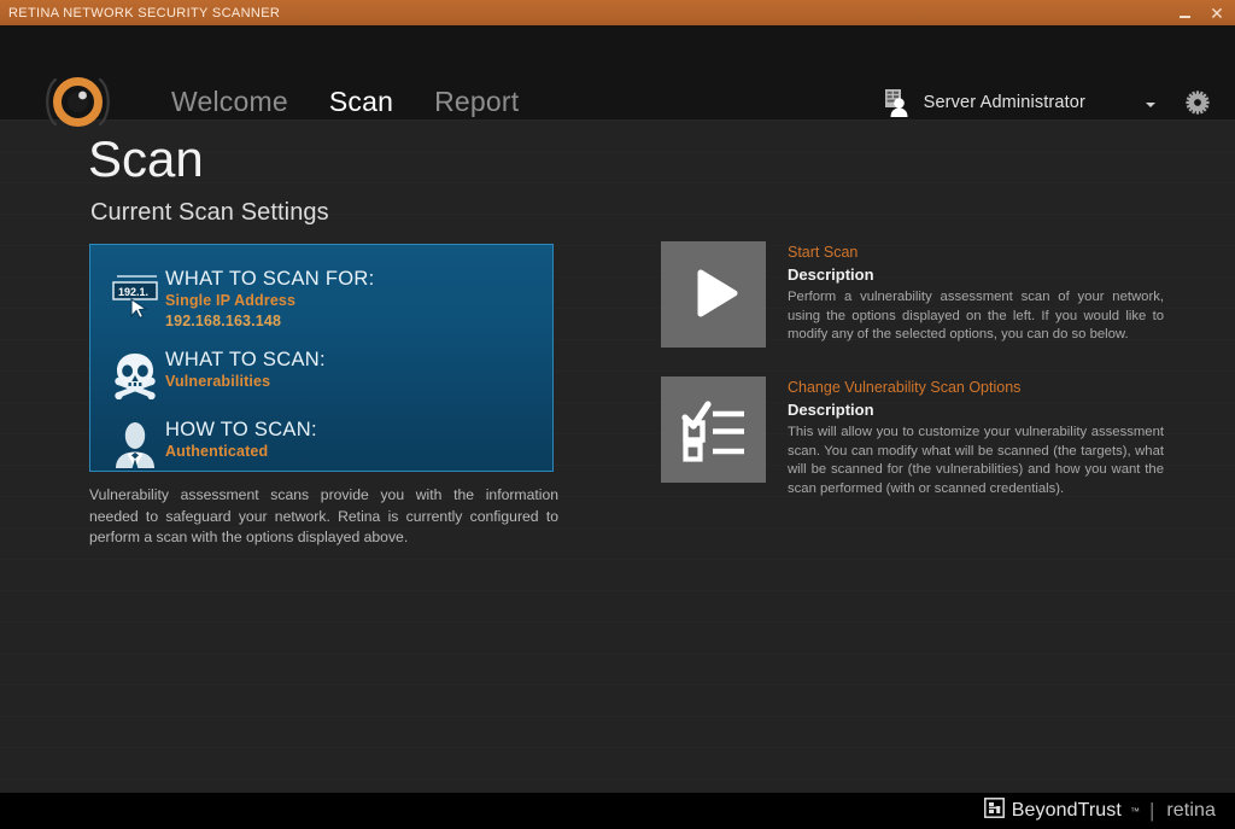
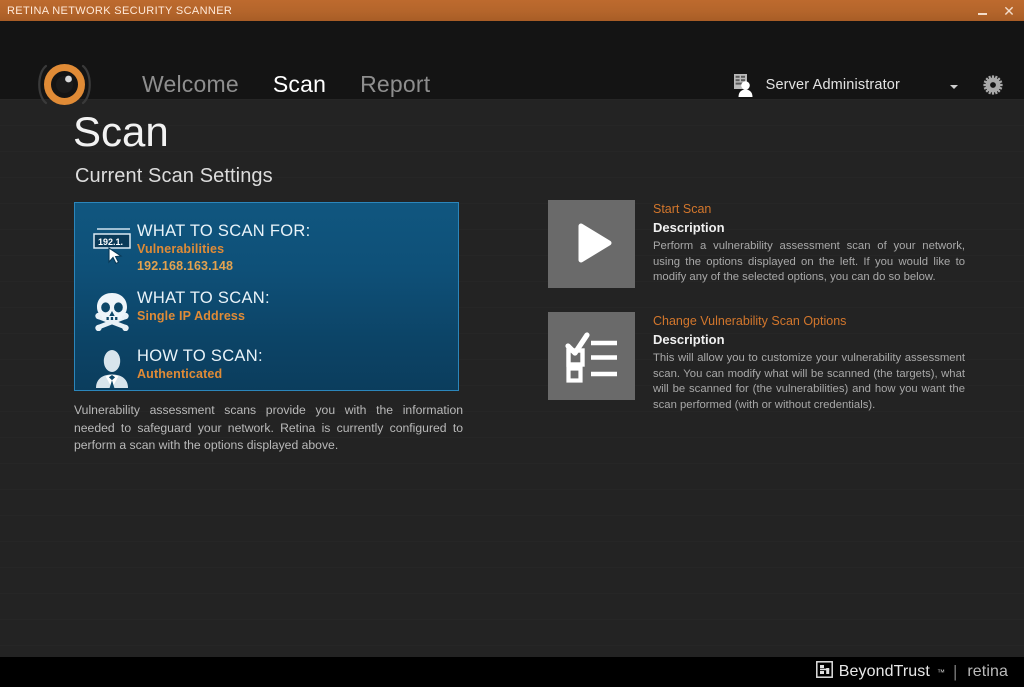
  RETINA NETWORK SECURITY SCANNER
  ✕
  Welcome
  Scan
  Report
  Server Administrator
  Scan
  Current Scan Settings
  192.1.
  WHAT TO SCAN FOR:
- Single IP Address
+ Vulnerabilities
  192.168.163.148
  WHAT TO SCAN:
- Vulnerabilities
+ Single IP Address
  HOW TO SCAN:
  Authenticated
  Vulnerability assessment scans provide you with the information needed to safeguard your network. Retina is currently configured to perform a scan with the options displayed above.
  Start Scan
  Description
  Perform a vulnerability assessment scan of your network, using the options displayed on the left. If you would like to modify any of the selected options, you can do so below.
  Change Vulnerability Scan Options
  Description
- This will allow you to customize your vulnerability assessment scan. You can modify what will be scanned (the targets), what will be scanned for (the vulnerabilities) and how you want the scan performed (with or scanned credentials).
+ This will allow you to customize your vulnerability assessment scan. You can modify what will be scanned (the targets), what will be scanned for (the vulnerabilities) and how you want the scan performed (with or without credentials).
  BeyondTrust
  ™
  |
  retina
